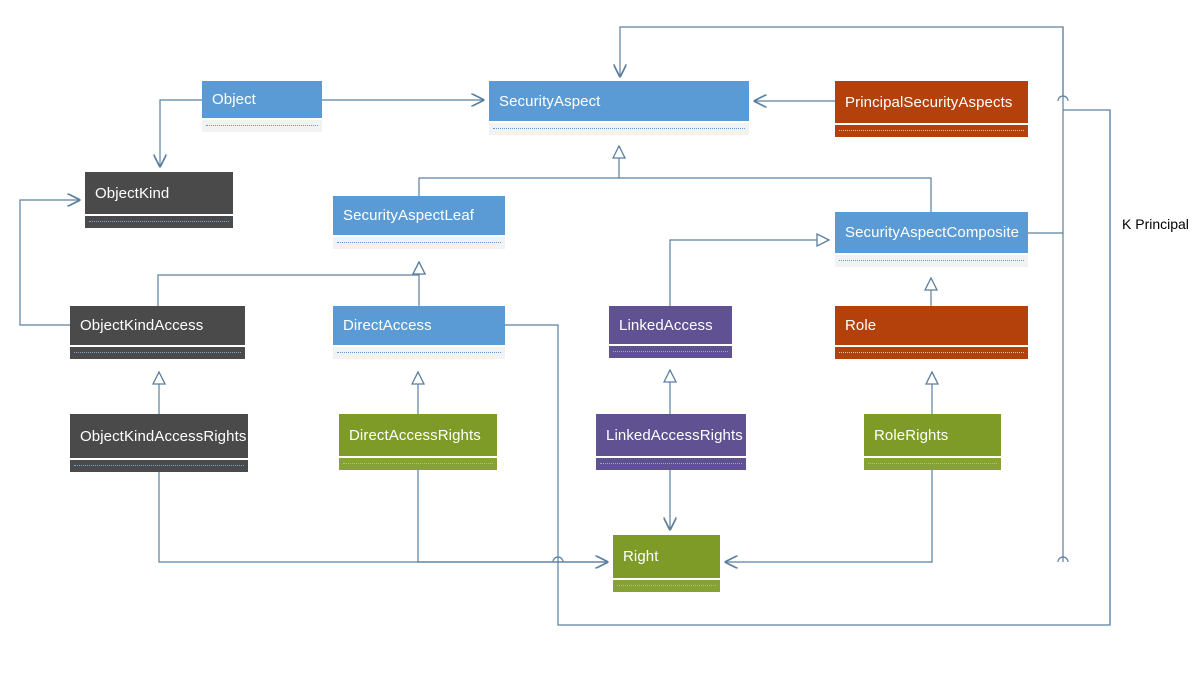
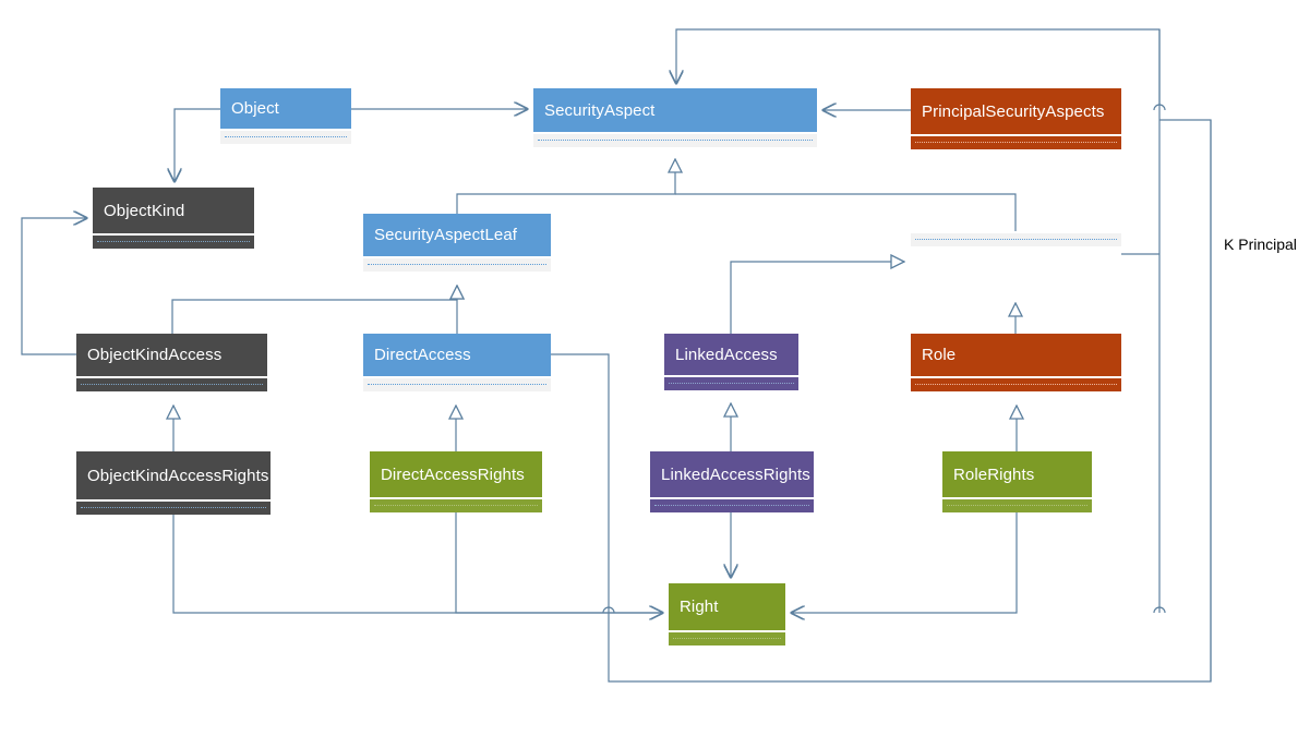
  Object
  SecurityAspect
  PrincipalSecurityAspects
  ObjectKind
  SecurityAspectLeaf
- SecurityAspectComposite
  ObjectKindAccess
  DirectAccess
  LinkedAccess
  Role
  ObjectKindAccessRights
  DirectAccessRights
  LinkedAccessRights
  RoleRights
  Right
  K Principal
